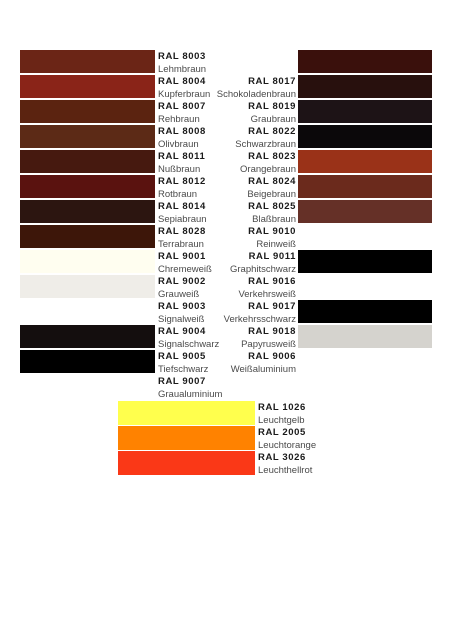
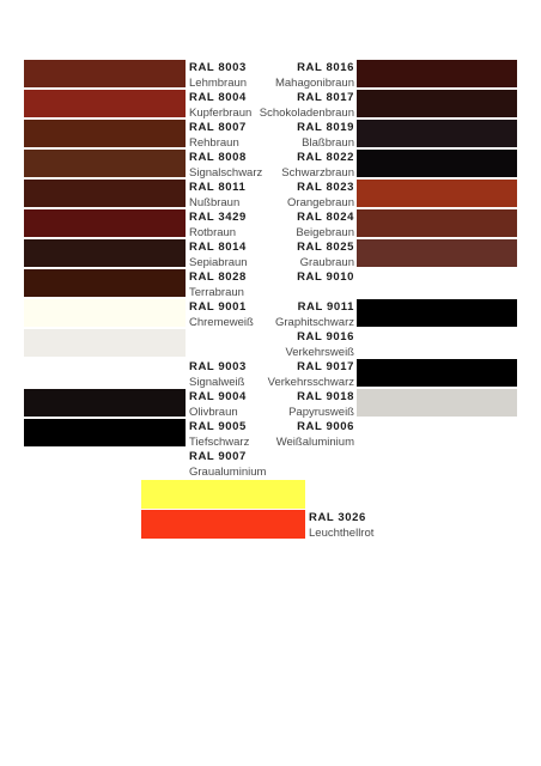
  RAL 8003
  Lehmbraun
+ RAL 8016
+ Mahagonibraun
  RAL 8004
  Kupferbraun
  RAL 8017
  Schokoladenbraun
  RAL 8007
  Rehbraun
  RAL 8019
- Graubraun
+ Blaßbraun
  RAL 8008
- Olivbraun
+ Signalschwarz
  RAL 8022
  Schwarzbraun
  RAL 8011
  Nußbraun
  RAL 8023
  Orangebraun
- RAL 8012
+ RAL 3429
  Rotbraun
  RAL 8024
  Beigebraun
  RAL 8014
  Sepiabraun
  RAL 8025
- Blaßbraun
+ Graubraun
  RAL 8028
  Terrabraun
  RAL 9010
- Reinweiß
  RAL 9001
  Chremeweiß
  RAL 9011
  Graphitschwarz
- RAL 9002
- Grauweiß
  RAL 9016
  Verkehrsweiß
  RAL 9003
  Signalweiß
  RAL 9017
  Verkehrsschwarz
  RAL 9004
- Signalschwarz
+ Olivbraun
  RAL 9018
  Papyrusweiß
  RAL 9005
  Tiefschwarz
  RAL 9006
  Weißaluminium
  RAL 9007
  Graualuminium
- RAL 1026
- Leuchtgelb
- RAL 2005
- Leuchtorange
  RAL 3026
  Leuchthellrot
